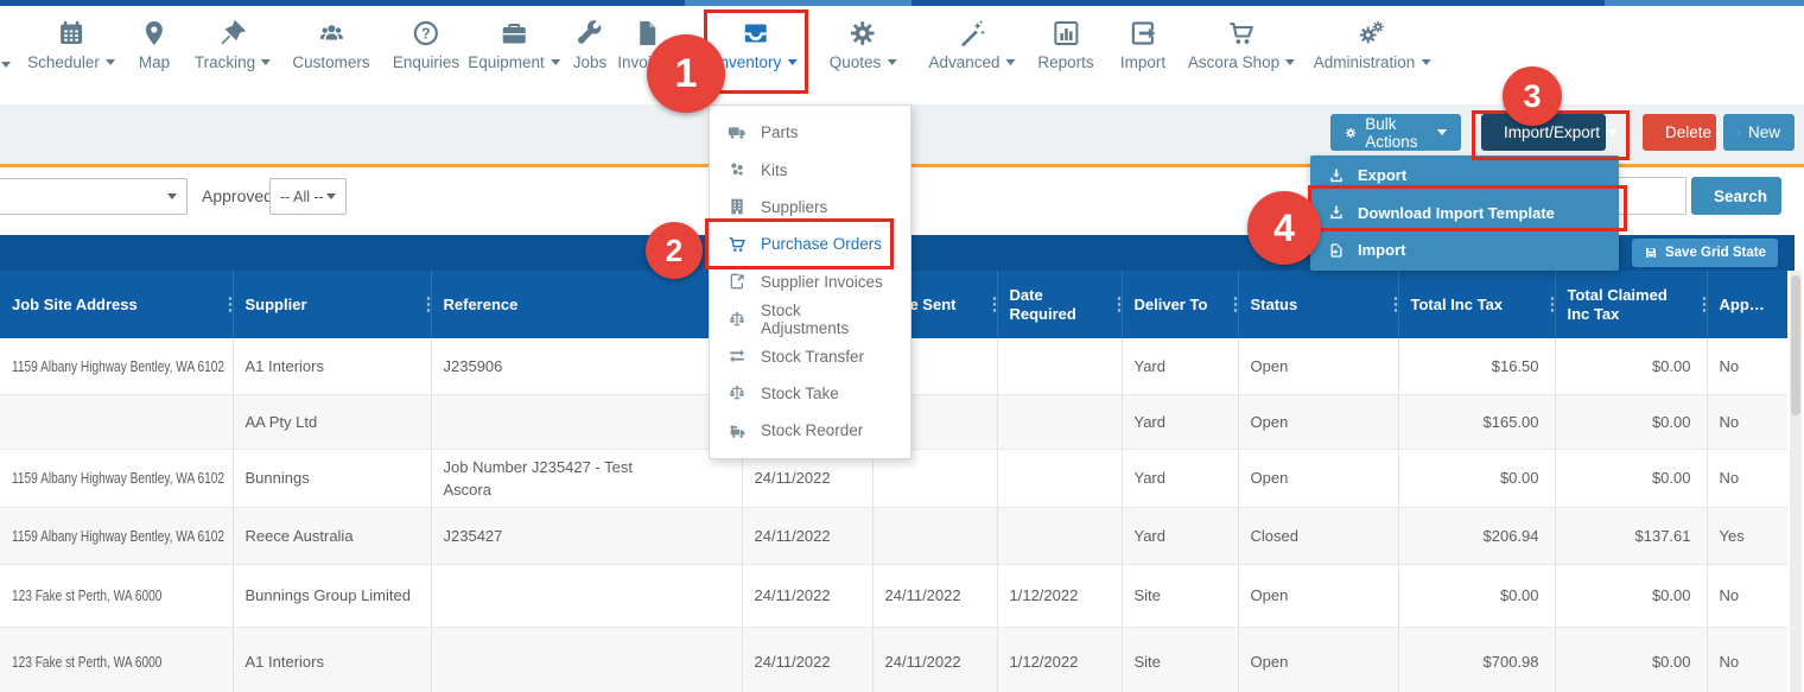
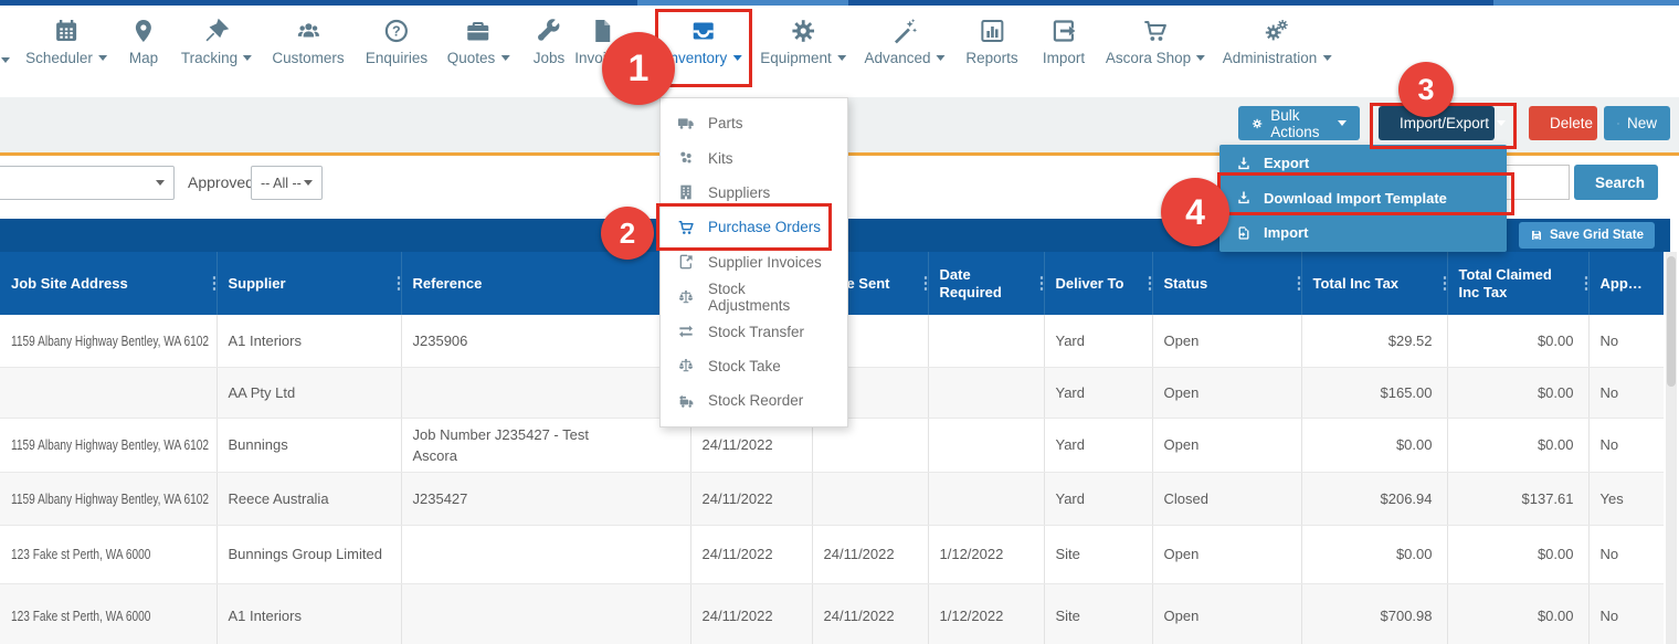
  Scheduler
  Map
  Tracking
  Customers
  ?
  Enquiries
- Equipment
+ Quotes
  Jobs
  nventory
- Quotes
+ Equipment
  Advanced
  Reports
  Import
  Ascora Shop
  Administration
  Bulk Actions
  Import/Export
  Delete
  New
  Approve
  -- All --
  Search
  Save Grid State
  Job Site Address	Supplier	Reference		e Sent	Date Required	Deliver To	Status	Total Inc Tax	Total Claimed Inc Tax	Approved
- 1159 Albany Highway Bentley, WA 6102	A1 Interiors	J235906				Yard	Open	$16.50	$0.00	No
+ 1159 Albany Highway Bentley, WA 6102	A1 Interiors	J235906				Yard	Open	$29.52	$0.00	No
  	AA Pty Ltd					Yard	Open	$165.00	$0.00	No
  1159 Albany Highway Bentley, WA 6102	Bunnings	Job Number J235427 - Test Ascora	24/11/2022			Yard	Open	$0.00	$0.00	No
  1159 Albany Highway Bentley, WA 6102	Reece Australia	J235427	24/11/2022			Yard	Closed	$206.94	$137.61	Yes
  123 Fake st Perth, WA 6000	Bunnings Group Limited		24/11/2022	24/11/2022	1/12/2022	Site	Open	$0.00	$0.00	No
  123 Fake st Perth, WA 6000	A1 Interiors		24/11/2022	24/11/2022	1/12/2022	Site	Open	$700.98	$0.00	No
  Parts
  Kits
  Suppliers
  Purchase Orders
  Supplier Invoices
  Stock Adjustments
  Stock Transfer
  Stock Take
  Stock Reorder
  Export
  Download Import Template
  Import
  1
  2
  3
  4
